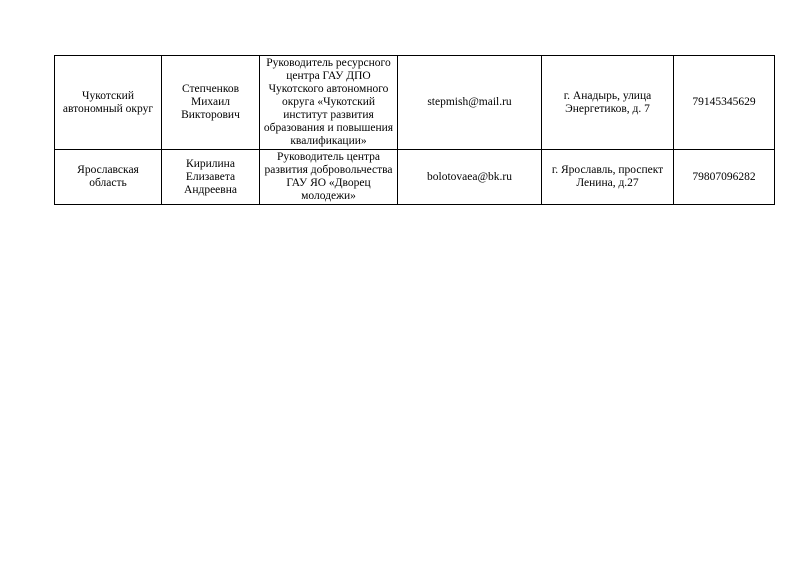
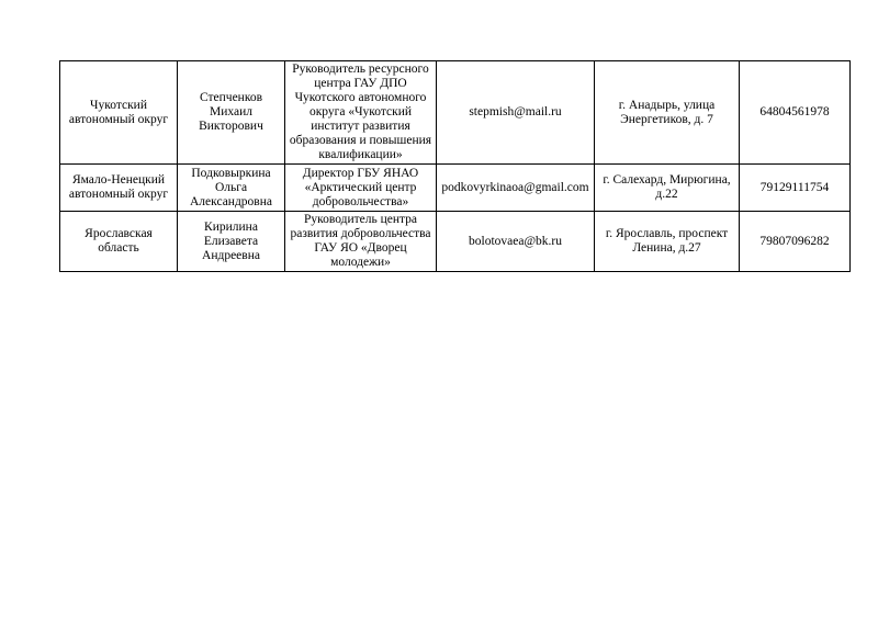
- Чукотский автономный округ	Степченков Михаил Викторович	Руководитель ресурсного центра ГАУ ДПО Чукотского автономного округа «Чукотский институт развития образования и повышения квалификации»	stepmish@mail.ru	г. Анадырь, улица Энергетиков, д. 7	79145345629
+ Чукотский автономный округ	Степченков Михаил Викторович	Руководитель ресурсного центра ГАУ ДПО Чукотского автономного округа «Чукотский институт развития образования и повышения квалификации»	stepmish@mail.ru	г. Анадырь, улица Энергетиков, д. 7	64804561978
+ Ямало-Ненецкий автономный округ	Подковыркина Ольга Александровна	Директор ГБУ ЯНАО «Арктический центр добровольчества»	podkovyrkinaoa@gmail.com	г. Салехард, Мирюгина, д.22	79129111754
  Ярославская область	Кирилина Елизавета Андреевна	Руководитель центра развития добровольчества ГАУ ЯО «Дворец молодежи»	bolotovaea@bk.ru	г. Ярославль, проспект Ленина, д.27	79807096282
